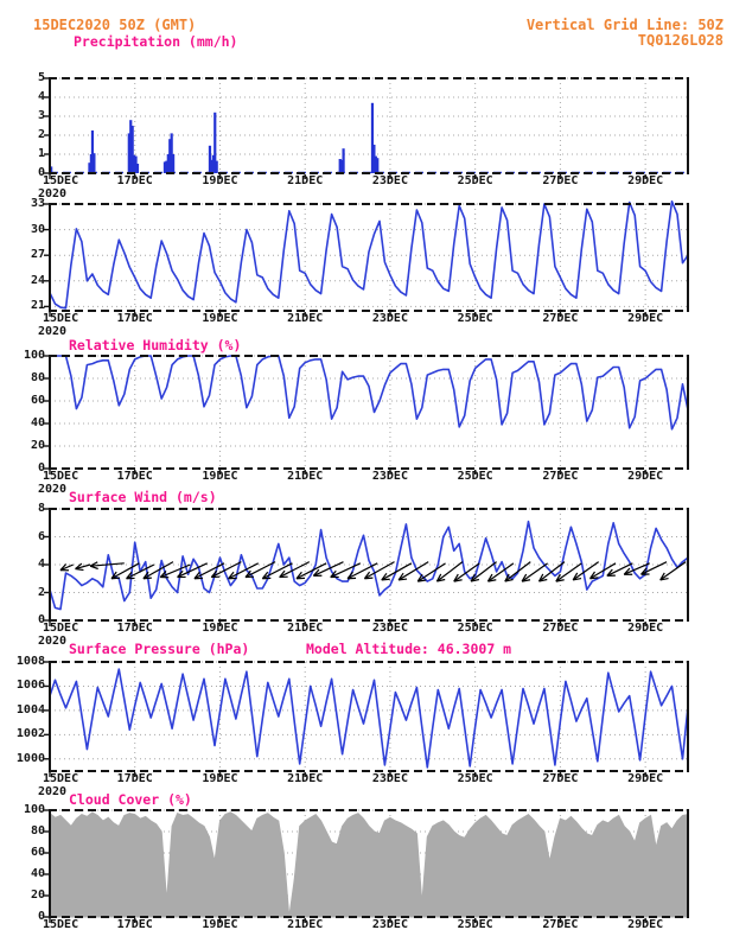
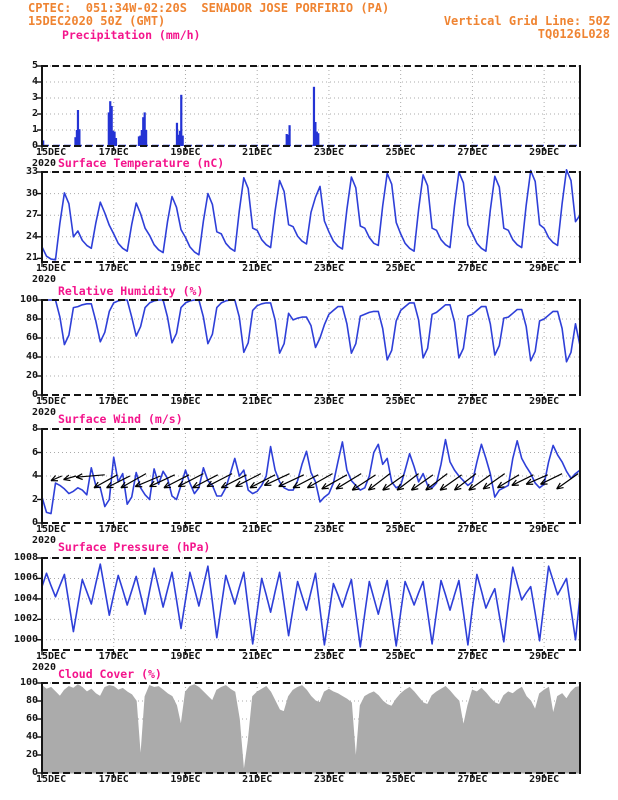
  15DEC
  17DEC
  19DEC
  21DEC
  23DEC
  25DEC
  27DEC
  29DEC
  2020
  0
  1
  2
  3
  4
  5
  15DEC
  17DEC
  19DEC
  21DEC
  23DEC
  25DEC
  27DEC
  29DEC
  2020
  21
  24
  27
  30
  33
  15DEC
  17DEC
  19DEC
  21DEC
  23DEC
  25DEC
  27DEC
  29DEC
  2020
  0
  20
  40
  60
  80
  100
  15DEC
  17DEC
  19DEC
  21DEC
  23DEC
  25DEC
  27DEC
  29DEC
  2020
  0
  2
  4
  6
  8
  15DEC
  17DEC
  19DEC
  21DEC
  23DEC
  25DEC
  27DEC
  29DEC
  2020
  1000
  1002
  1004
  1006
  1008
  15DEC
  17DEC
  19DEC
  21DEC
  23DEC
  25DEC
  27DEC
  29DEC
  0
  20
  40
  60
  80
  100
+ CPTEC: 051:34W-02:20S SENADOR JOSE PORFIRIO (PA)
  15DEC2020 50Z (GMT)
  Vertical Grid Line: 50Z
  TQ0126L028
  Precipitation (mm/h)
+ Surface Temperature (nC)
  Relative Humidity (%)
  Surface Wind (m/s)
  Surface Pressure (hPa)
- Model Altitude: 46.3007 m
  Cloud Cover (%)
